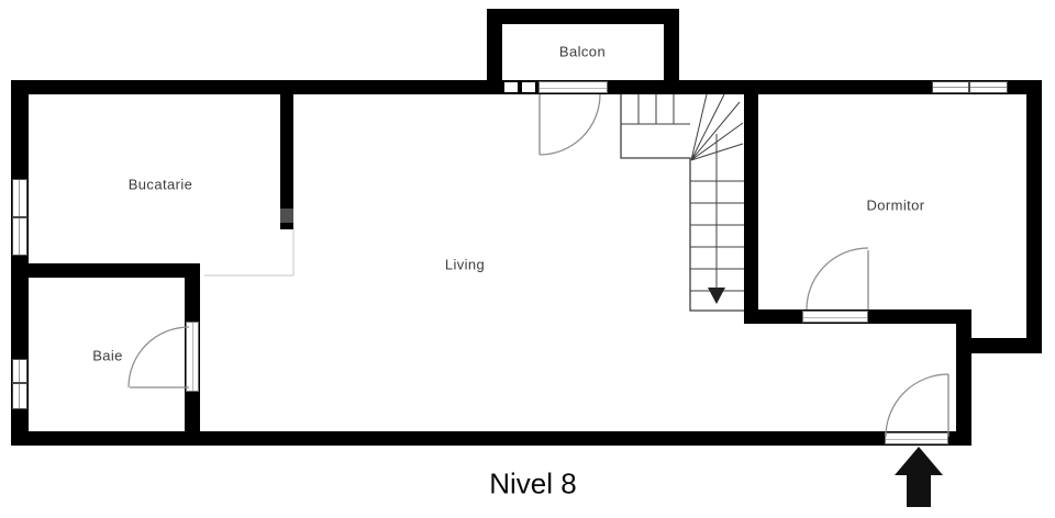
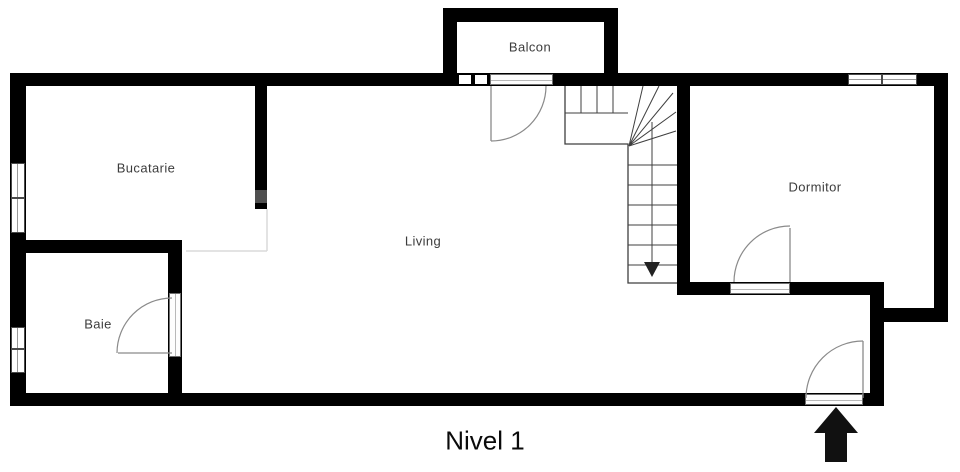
  Balcon
  Bucatarie
  Living
  Dormitor
  Baie
- Nivel 8
+ Nivel 1
